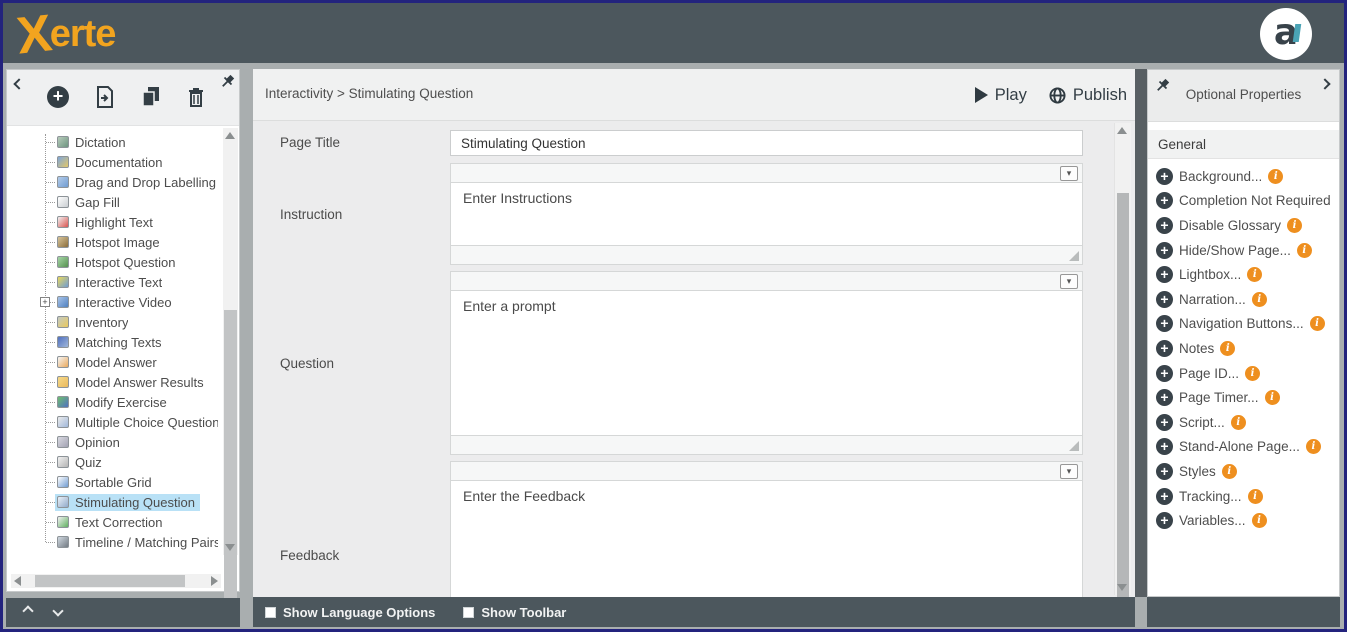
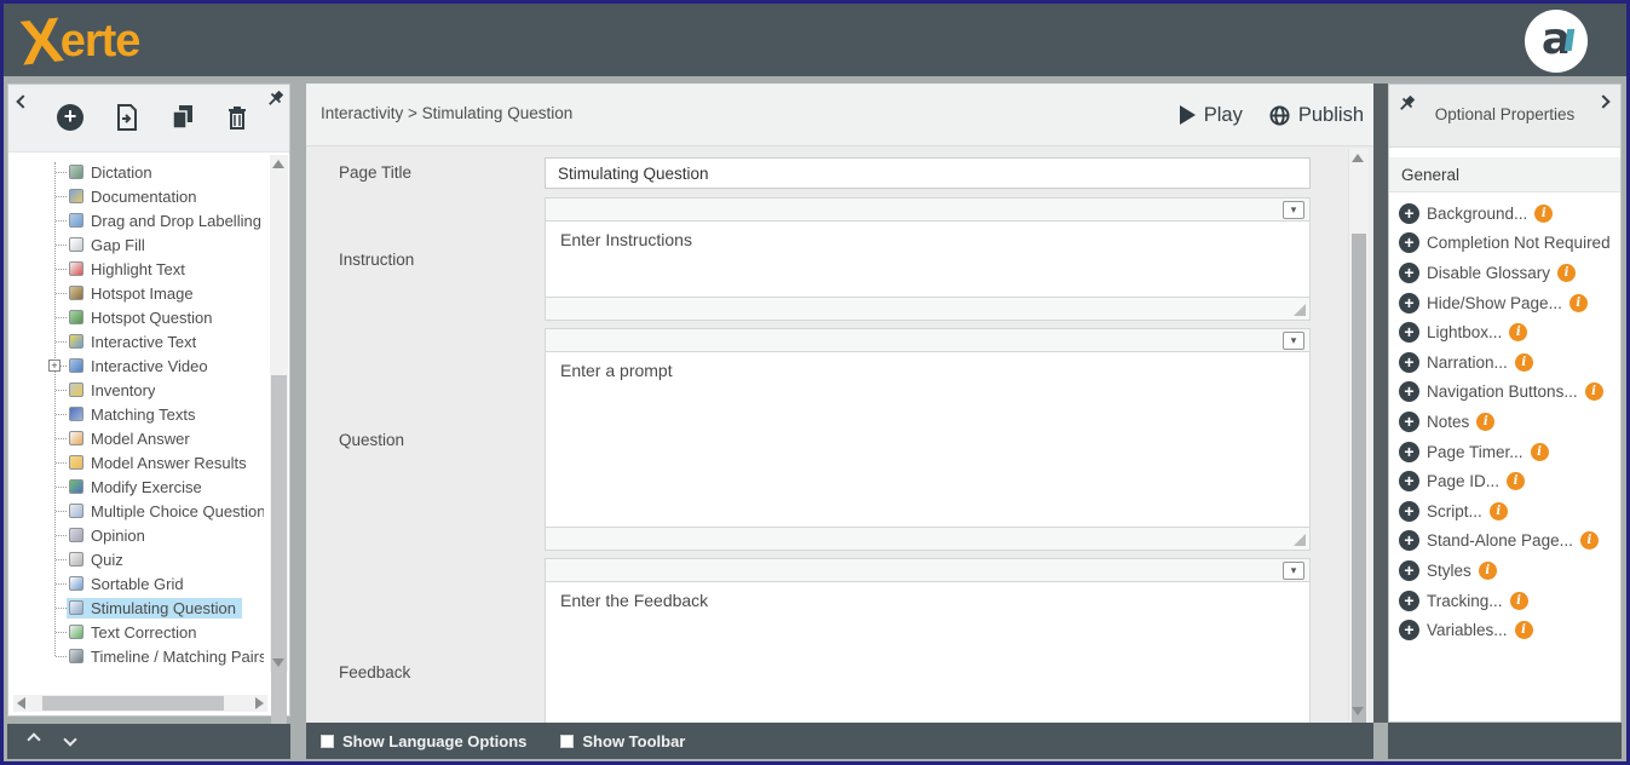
  a
  +
  Dictation
  Documentation
  Drag and Drop Labelling
  Gap Fill
  Highlight Text
  Hotspot Image
  Hotspot Question
  Interactive Text
  +
  Interactive Video
  Inventory
  Matching Texts
  Model Answer
  Model Answer Results
  Modify Exercise
  Multiple Choice Question
  Opinion
  Quiz
  Sortable Grid
  Stimulating Question
  Text Correction
  Timeline / Matching Pairs
  Interactivity > Stimulating Question
  Play
  Publish
  Page Title
  Stimulating Question
  Instruction
  ▾
  Enter Instructions
  Question
  ▾
  Enter a prompt
  Feedback
  ▾
  Enter the Feedback
  Show Language Options
  Show Toolbar
  Optional Properties
  General
  +
  Background...
  i
  +
  Completion Not Required
  +
  Disable Glossary
  i
  +
  Hide/Show Page...
  i
  +
  Lightbox...
  i
  +
  Narration...
  i
  +
  Navigation Buttons...
  i
  +
  Notes
  i
  +
- Page ID...
+ Page Timer...
  i
  +
- Page Timer...
+ Page ID...
  i
  +
  Script...
  i
  +
  Stand-Alone Page...
  i
  +
  Styles
  i
  +
  Tracking...
  i
  +
  Variables...
  i
